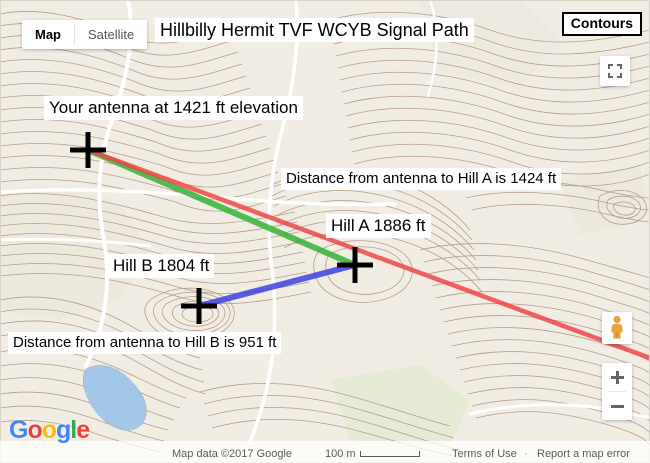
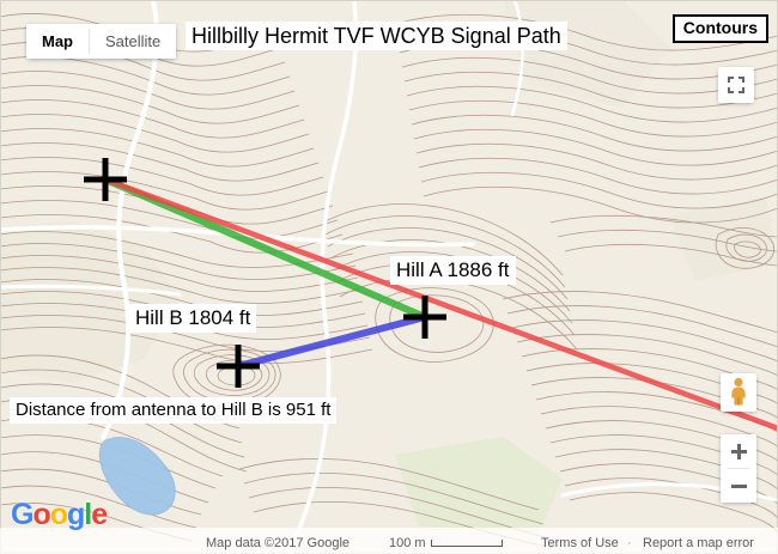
  Hillbilly Hermit TVF WCYB Signal Path
- Your antenna at 1421 ft elevation
- Distance from antenna to Hill A is 1424 ft
  Hill A 1886 ft
  Hill B 1804 ft
  Distance from antenna to Hill B is 951 ft
  Map
  Satellite
  Contours
  Google
  Map data ©2017 Google
  100 m
  Terms of Use
  ·
  Report a map error
